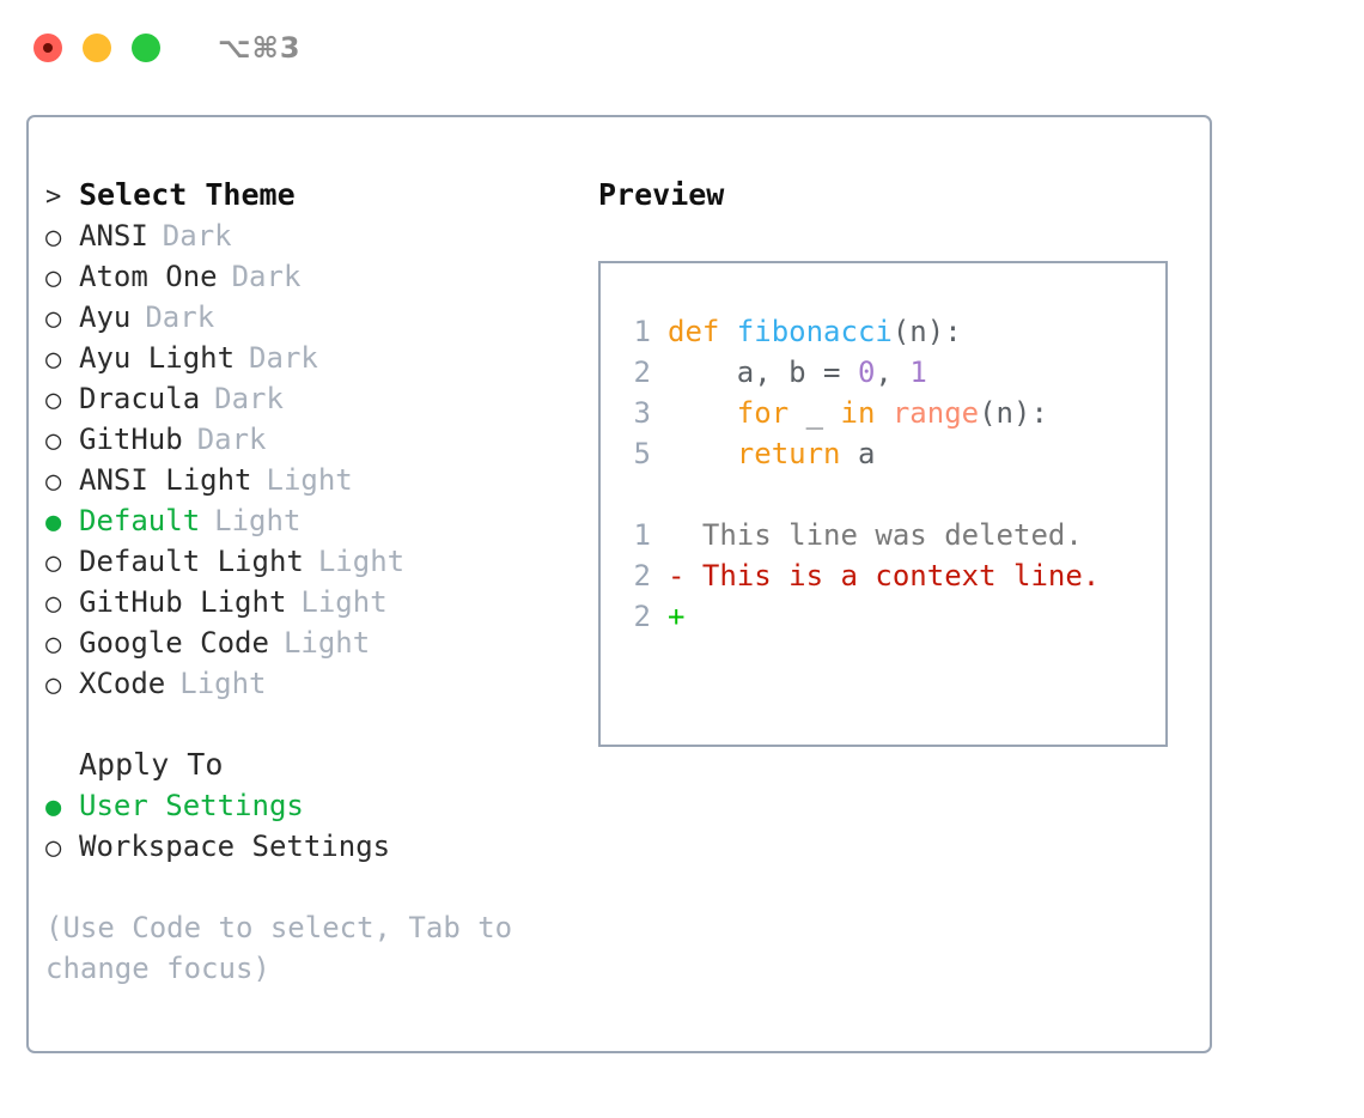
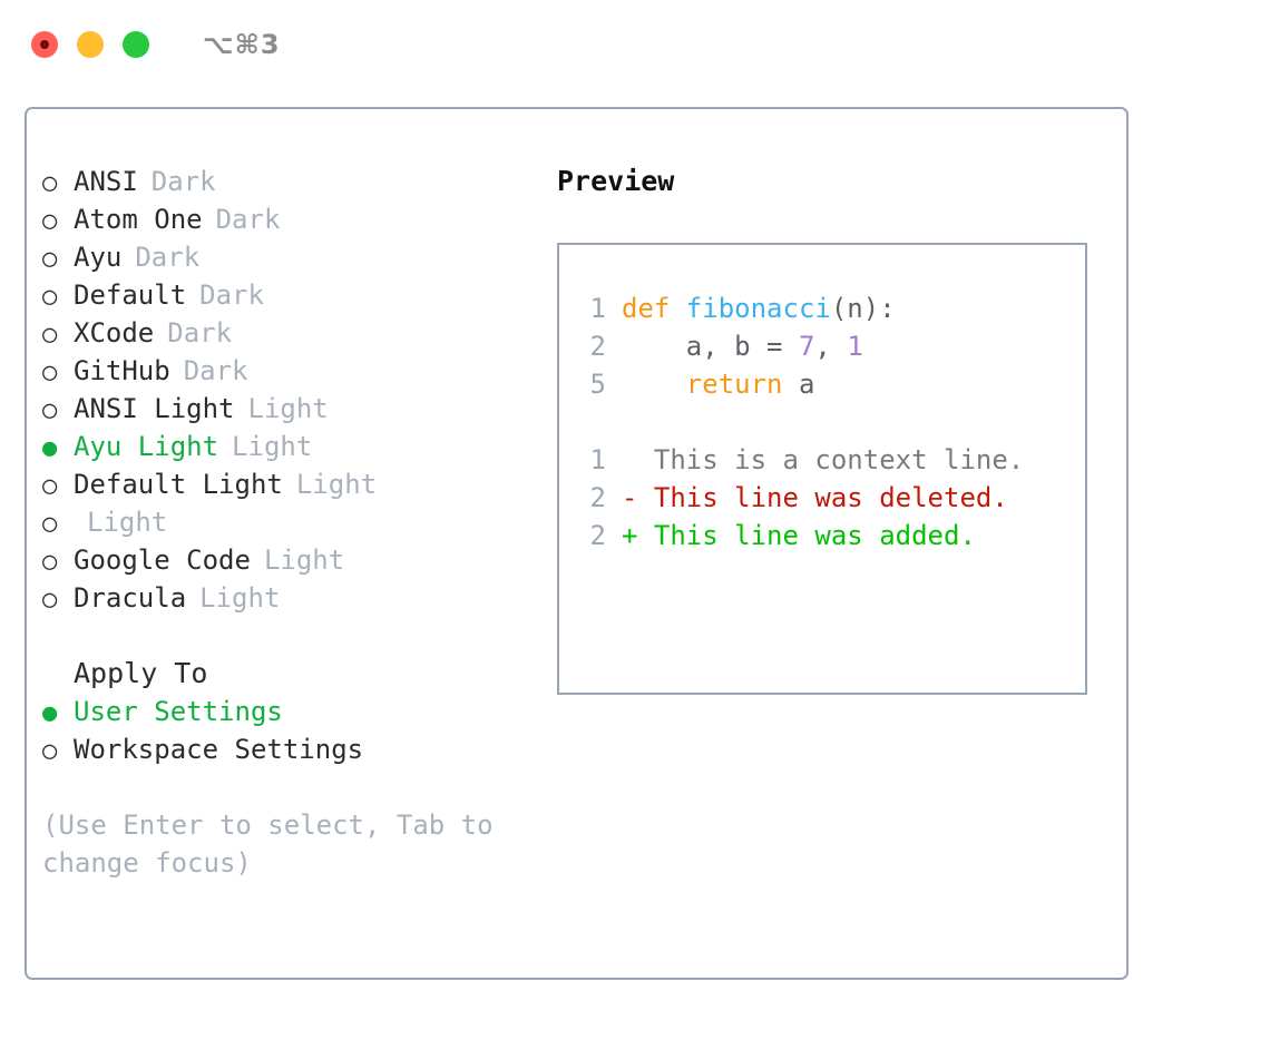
  ⌥⌘3
- >
- Select Theme
  ○
  ANSI
  Dark
  ○
  Atom One
  Dark
  ○
  Ayu
  Dark
  ○
- Ayu Light
+ Default
  Dark
  ○
- Dracula
+ XCode
  Dark
  ○
  GitHub
  Dark
  ○
  ANSI Light
  Light
  ●
- Default
+ Ayu Light
  Light
  ○
  Default Light
  Light
  ○
- GitHub Light
  Light
  ○
  Google Code
  Light
  ○
- XCode
+ Dracula
  Light
  Apply To
  ●
  User Settings
  ○
  Workspace Settings
- (Use Code to select, Tab to change focus)
+ (Use Enter to select, Tab to change focus)
  Preview
  1
  def fibonacci(n):
  2
- a, b = 0, 1
+ a, b = 7, 1
- 3
- for _ in range(n):
  5
  return a
  1
- This line was deleted.
+ This is a context line.
  2
  -
- This is a context line.
+ This line was deleted.
  2
  +
+ This line was added.
